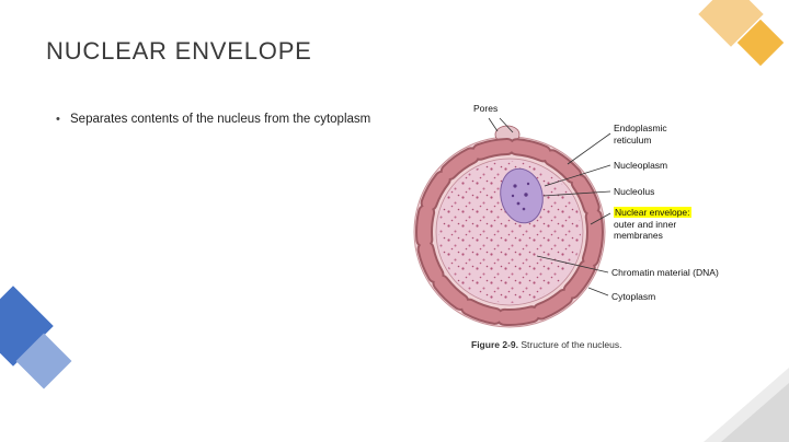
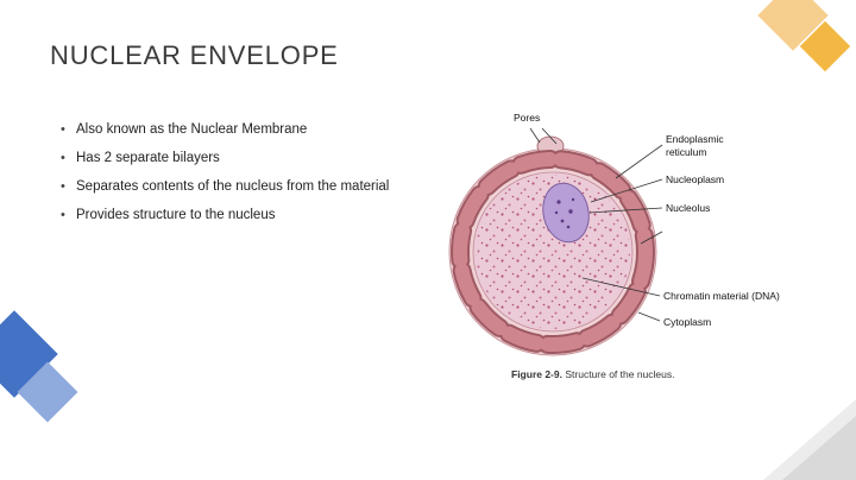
  NUCLEAR ENVELOPE
+ Also known as the Nuclear Membrane
+ Has 2 separate bilayers
- Separates contents of the nucleus from the cytoplasm
+ Separates contents of the nucleus from the material
+ Provides structure to the nucleus
  Pores
  Endoplasmic
  reticulum
  Nucleoplasm
  Nucleolus
- Nuclear envelope:
- outer and inner
- membranes
  Chromatin material (DNA)
  Cytoplasm
  Figure 2-9. Structure of the nucleus.
